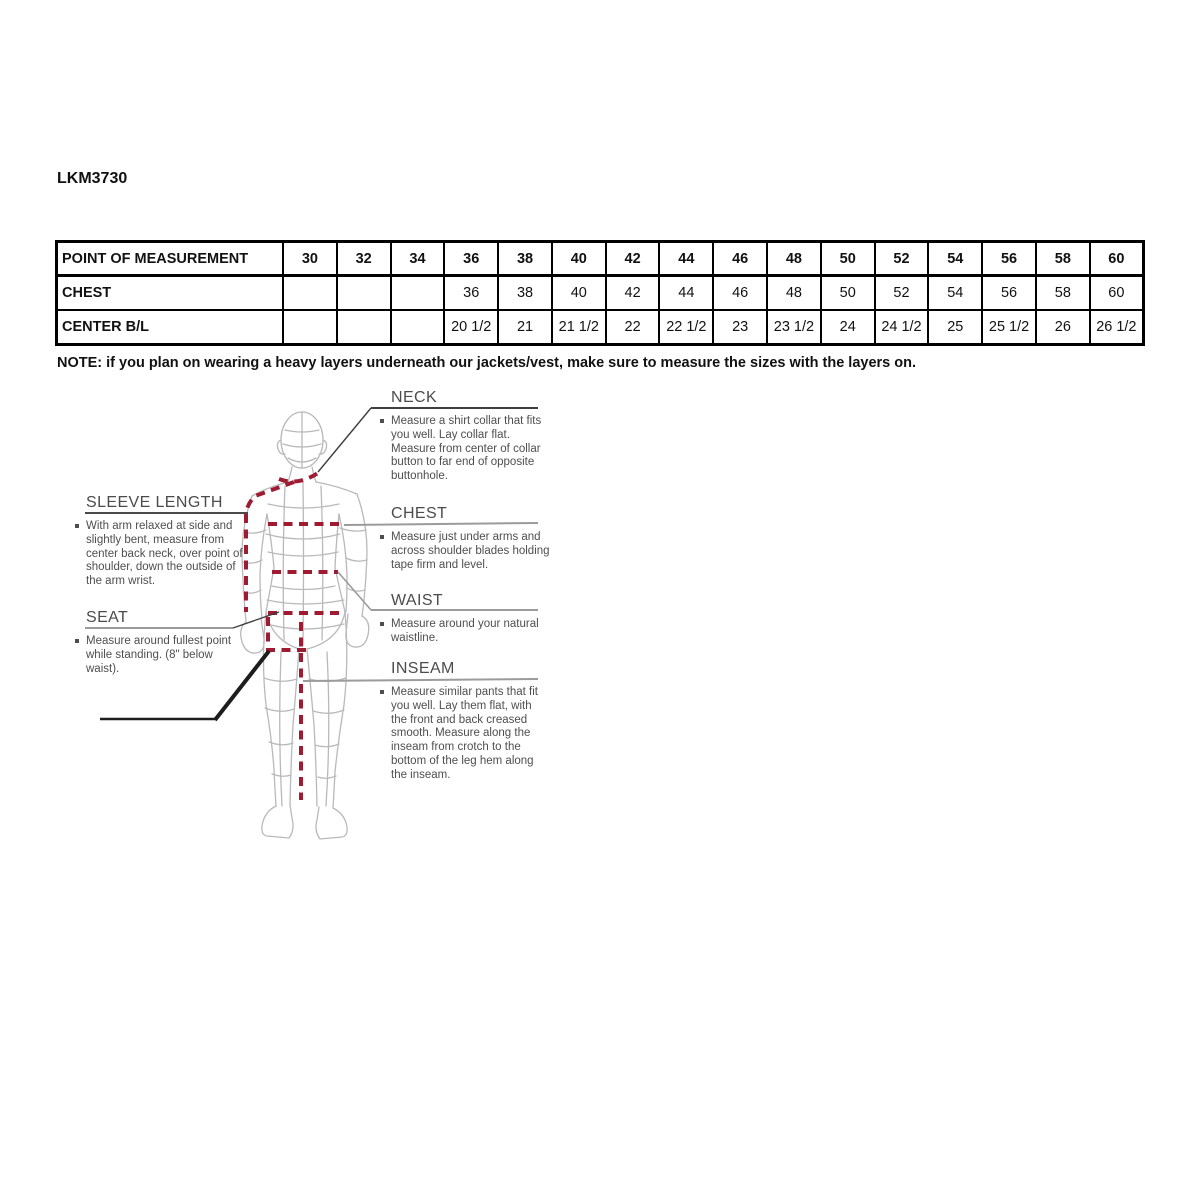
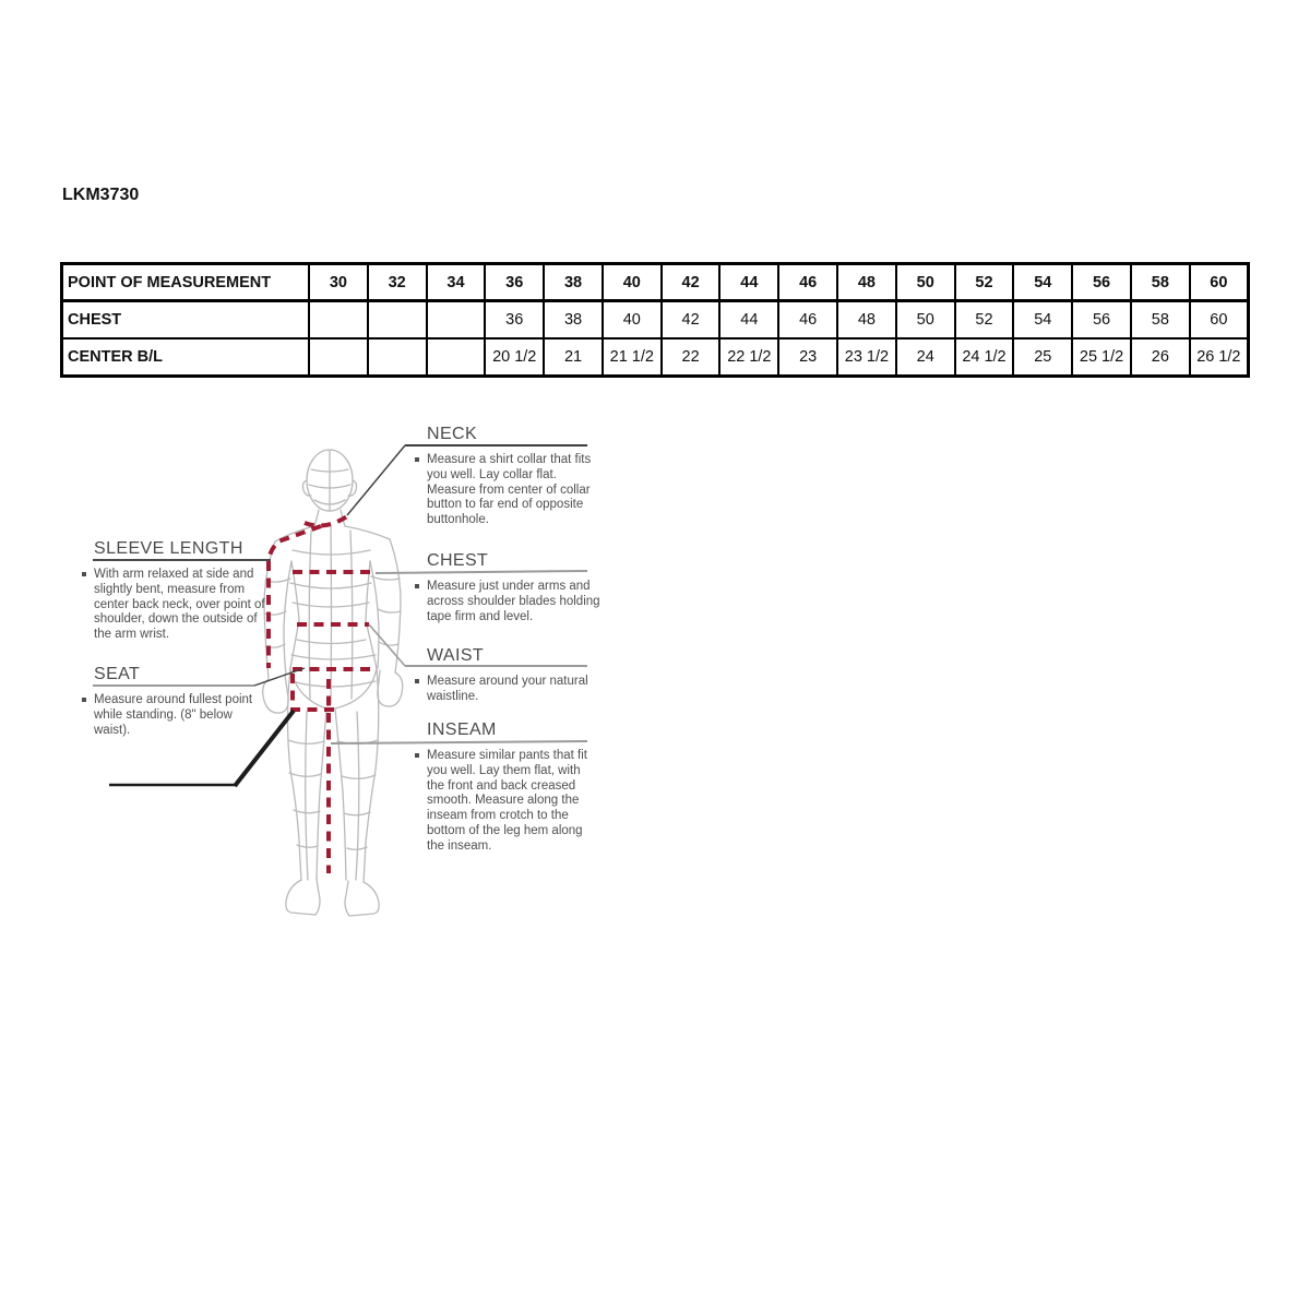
  LKM3730
  POINT OF MEASUREMENT	30	32	34	36	38	40	42	44	46	48	50	52	54	56	58	60
  CHEST				36	38	40	42	44	46	48	50	52	54	56	58	60
  CENTER B/L				20 1/2	21	21 1/2	22	22 1/2	23	23 1/2	24	24 1/2	25	25 1/2	26	26 1/2
- NOTE: if you plan on wearing a heavy layers underneath our jackets/vest, make sure to measure the sizes with the layers on.
  NECK
  Measure a shirt collar that fits you well. Lay collar flat. Measure from center of collar button to far end of opposite buttonhole.
  SLEEVE LENGTH
  With arm relaxed at side and slightly bent, measure from center back neck, over point of shoulder, down the outside of the arm wrist.
  CHEST
  Measure just under arms and across shoulder blades holding tape firm and level.
  SEAT
  Measure around fullest point while standing. (8" below waist).
  WAIST
  Measure around your natural waistline.
  INSEAM
  Measure similar pants that fit you well. Lay them flat, with the front and back creased smooth. Measure along the inseam from crotch to the bottom of the leg hem along the inseam.
